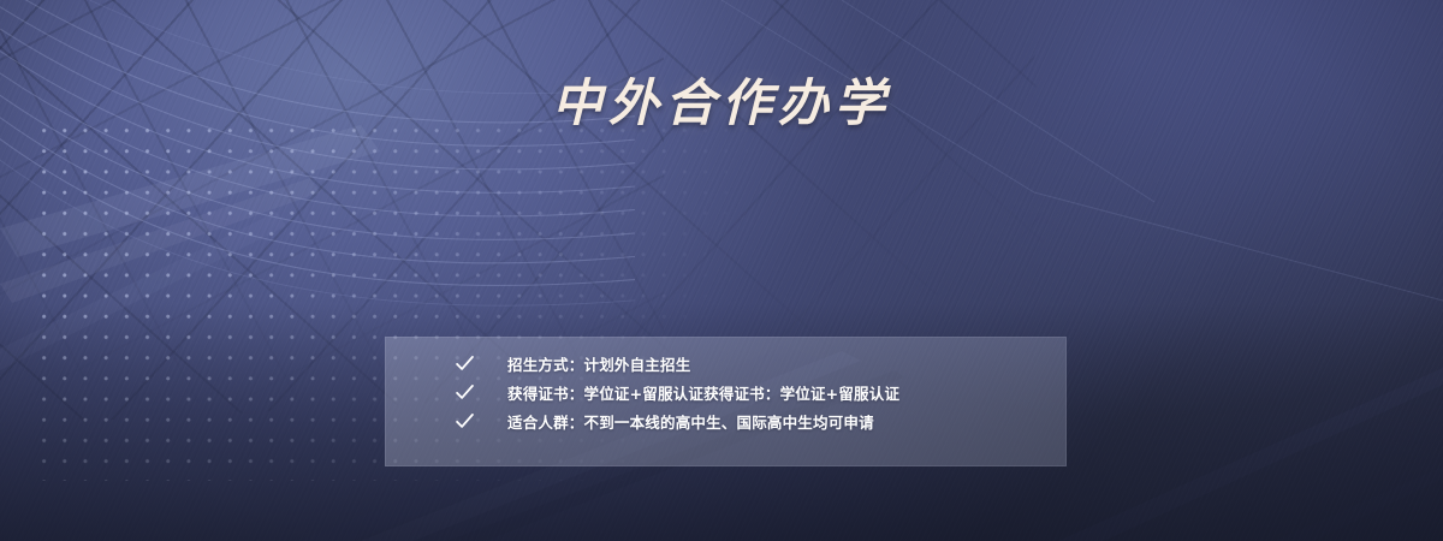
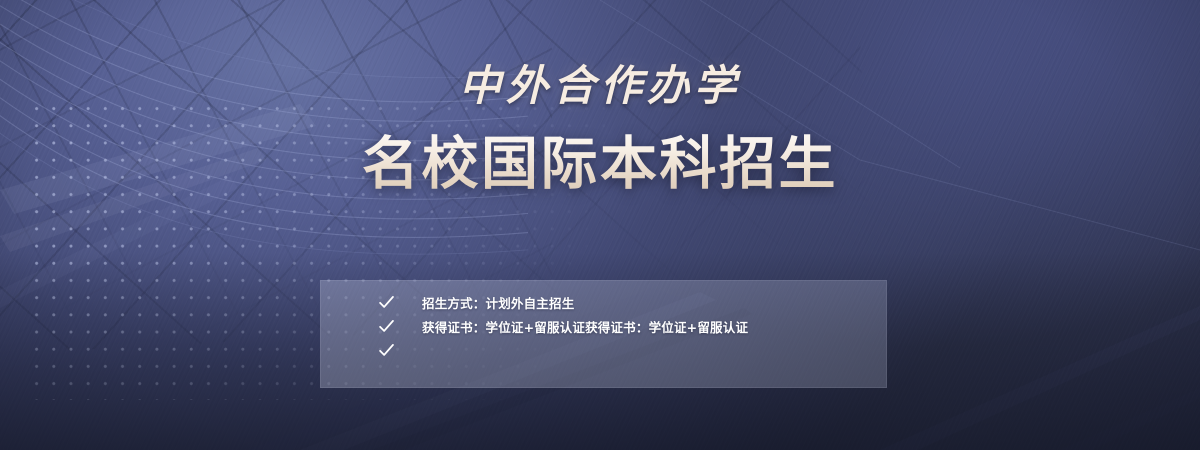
  中外合作办学
+ 名校国际本科招生
  招生方式：计划外自主招生
  获得证书：学位证+留服认证获得证书：学位证+留服认证
- 适合人群：不到一本线的高中生、国际高中生均可申请
